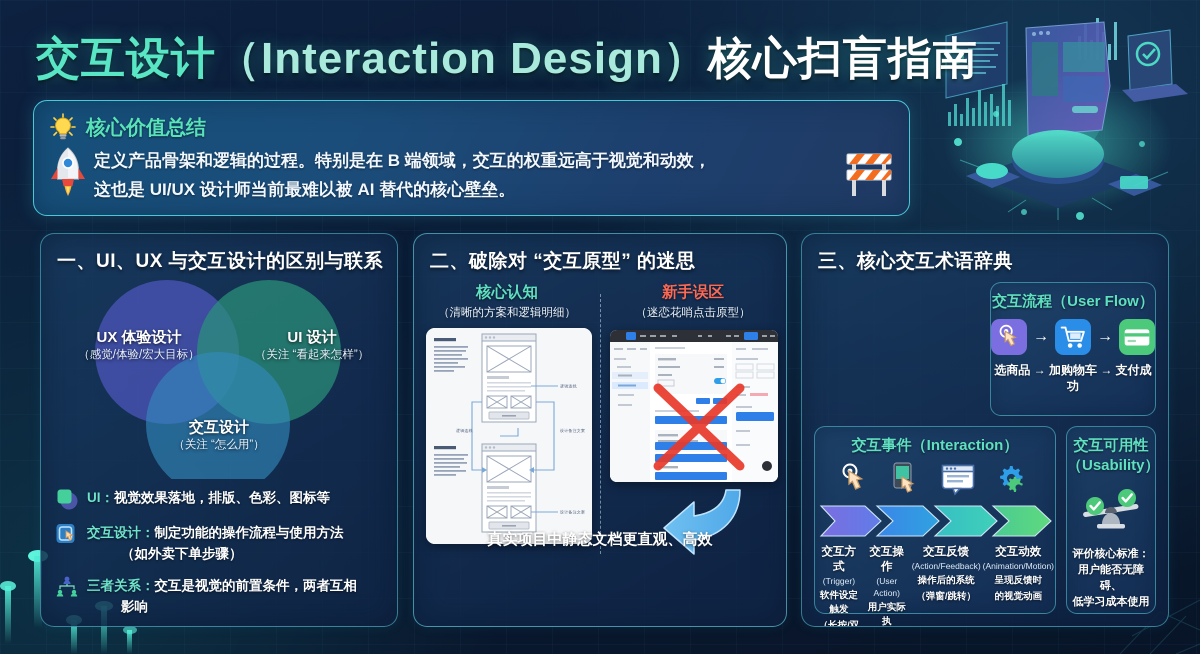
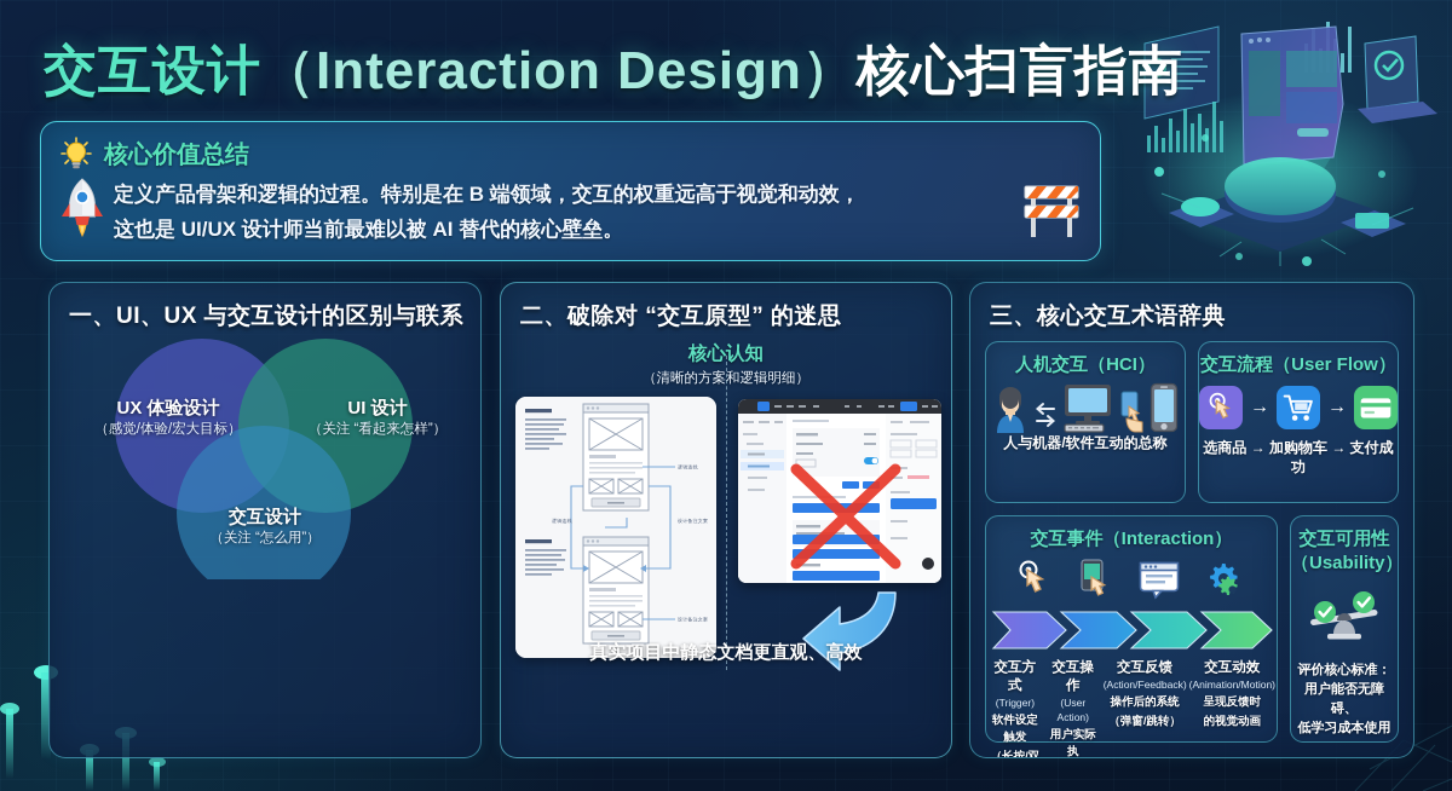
  交互设计（Interaction Design）核心扫盲指南
  核心价值总结
  定义产品骨架和逻辑的过程。特别是在 B 端领域，交互的权重远高于视觉和动效，
  这也是 UI/UX 设计师当前最难以被 AI 替代的核心壁垒。
  一、UI、UX 与交互设计的区别与联系
  UX 体验设计
  （感觉/体验/宏大目标）
  UI 设计
  （关注 “看起来怎样”）
  交互设计
  （关注 “怎么用”）
- UI：视觉效果落地，排版、色彩、图标等
- 交互设计：制定功能的操作流程与使用方法
- （如外卖下单步骤）
- 三者关系：交互是视觉的前置条件，两者互相
- 影响
  二、破除对 “交互原型” 的迷思
  核心认知
  （清晰的方案和逻辑明细）
- 新手误区
- （迷恋花哨点击原型）
  真实项目中静态文档更直观、高效
  三、核心交互术语辞典
+ 人机交互（HCI）
+ 人与机器/软件互动的总称
  交互流程（User Flow）
  →
  →
  选商品 → 加购物车 → 支付成功
  交互事件（Interaction）
  交互方式
  (Trigger)
  软件设定触发
  （长按/双
  交互操作
  (User Action)
  用户实际执
  交互反馈
  (Action/Feedback)
  操作后的系统
  （弹窗/跳转）
  交互动效
  (Animation/Motion)
  呈现反馈时
  的视觉动画
  交互可用性
  （Usability）
  评价核心标准：
  用户能否无障碍、
  低学习成本使用
